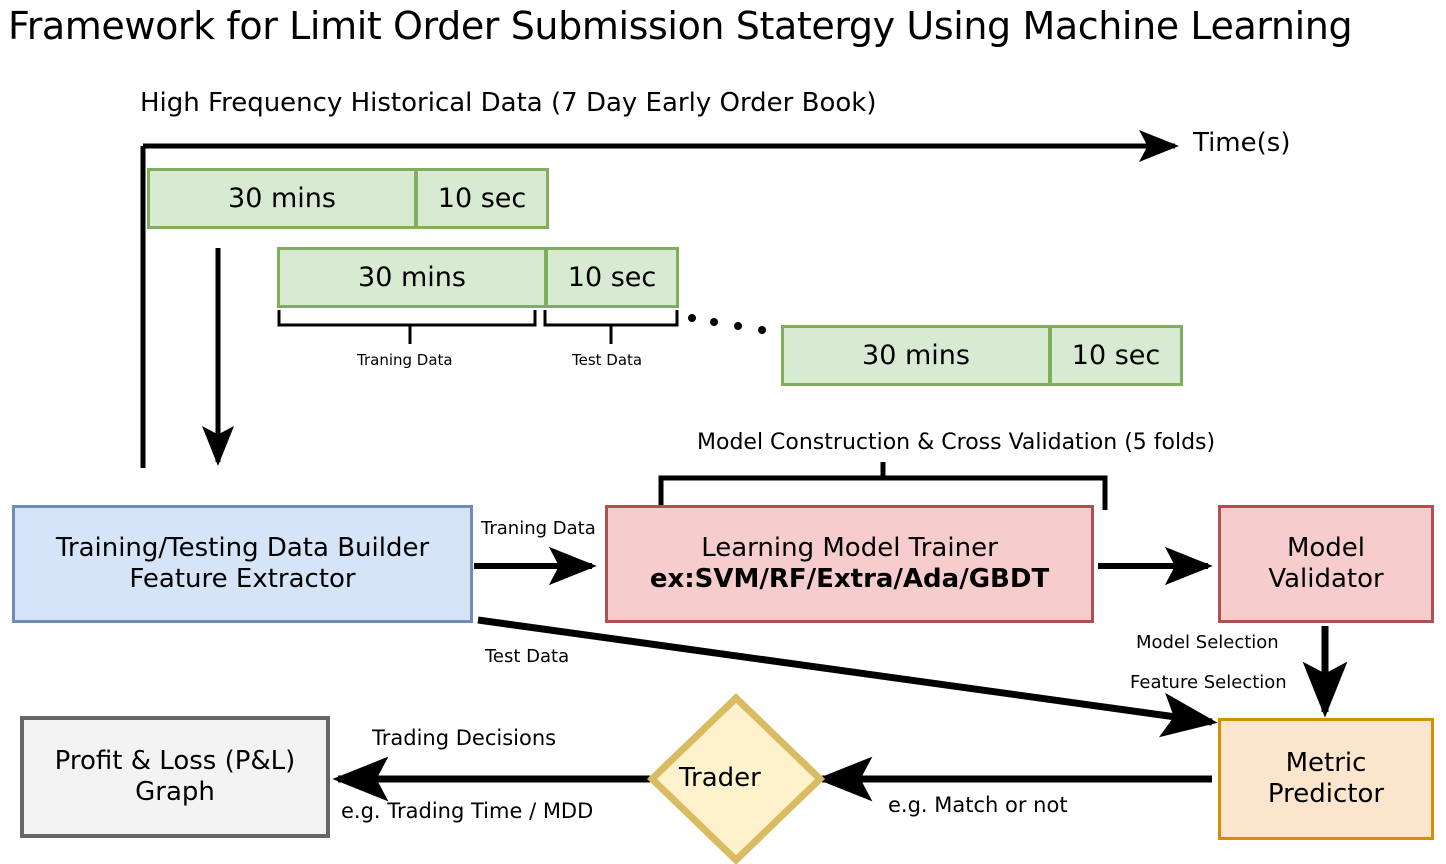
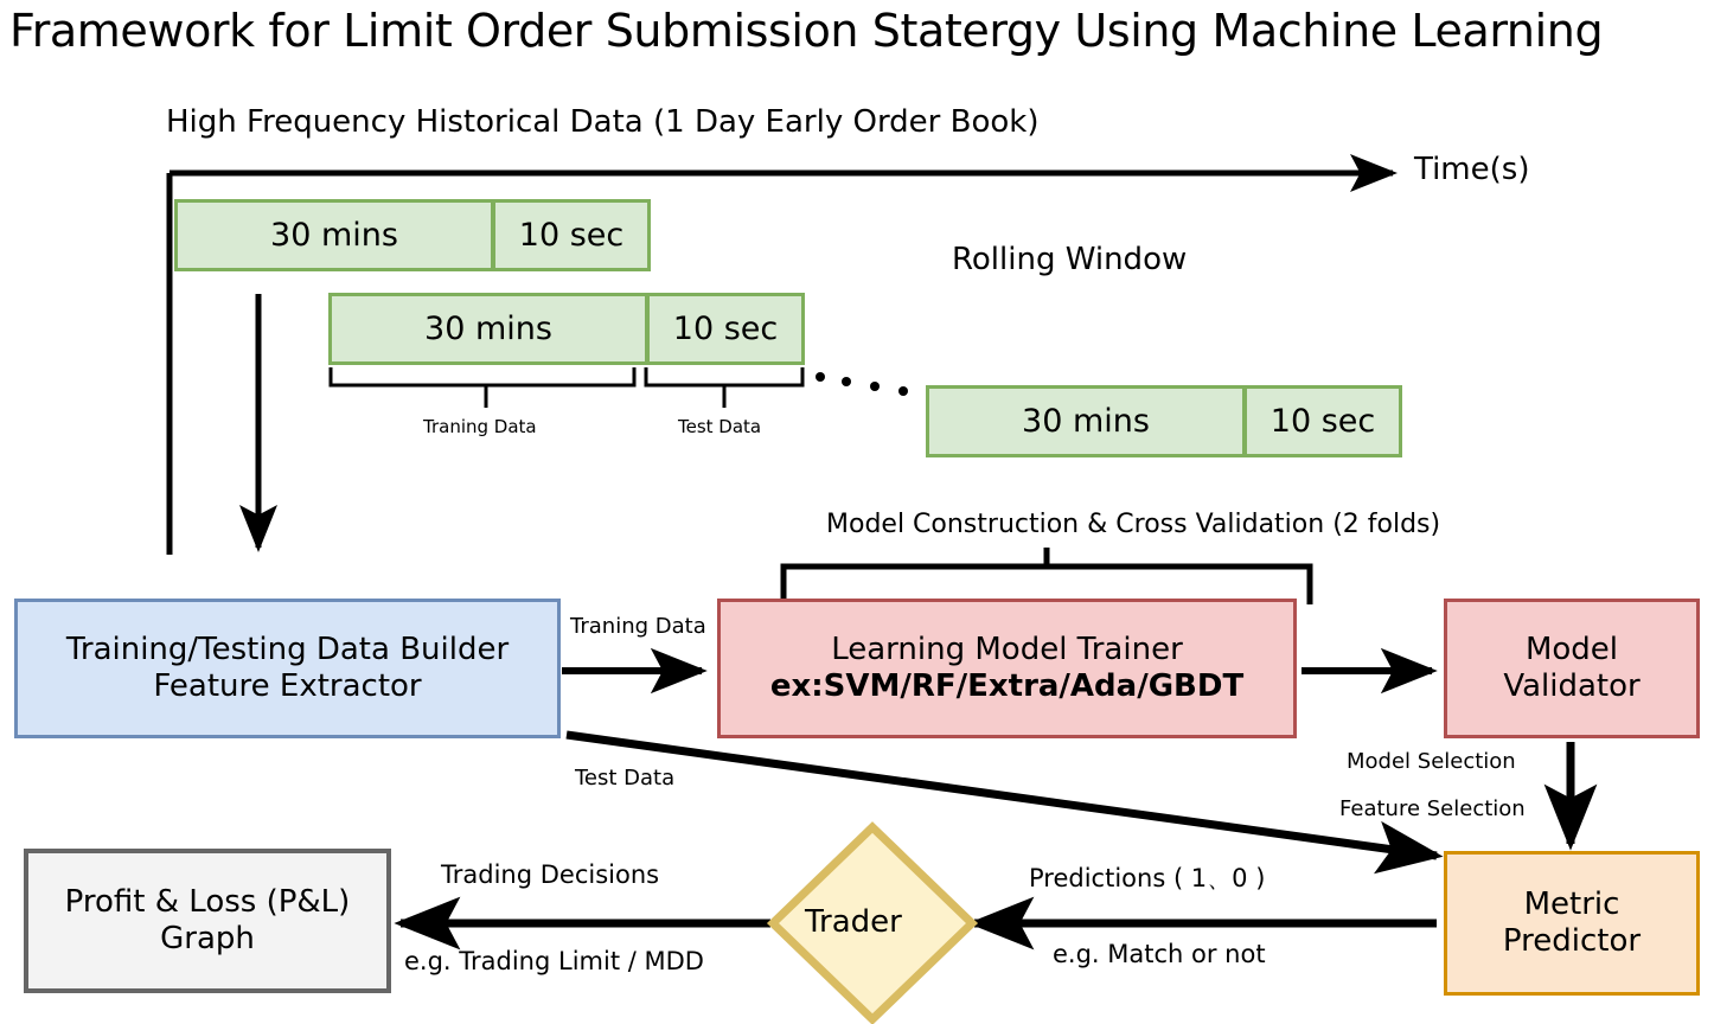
  Framework for Limit Order Submission Statergy Using Machine Learning
- High Frequency Historical Data (7 Day Early Order Book)
+ High Frequency Historical Data (1 Day Early Order Book)
  Time(s)
+ Rolling Window
  30 mins
  10 sec
  30 mins
  10 sec
  30 mins
  10 sec
  Traning Data
  Test Data
- Model Construction & Cross Validation (5 folds)
+ Model Construction & Cross Validation (2 folds)
  Training/Testing Data Builder
  Feature Extractor
  Learning Model Trainer
  ex:SVM/RF/Extra/Ada/GBDT
  Model
  Validator
  Metric
  Predictor
  Profit & Loss (P&L)
  Graph
  Trader
  Traning Data
  Test Data
  Model Selection
  Feature Selection
+ Predictions ( 1、0 )
  e.g. Match or not
  Trading Decisions
- e.g. Trading Time / MDD
+ e.g. Trading Limit / MDD
